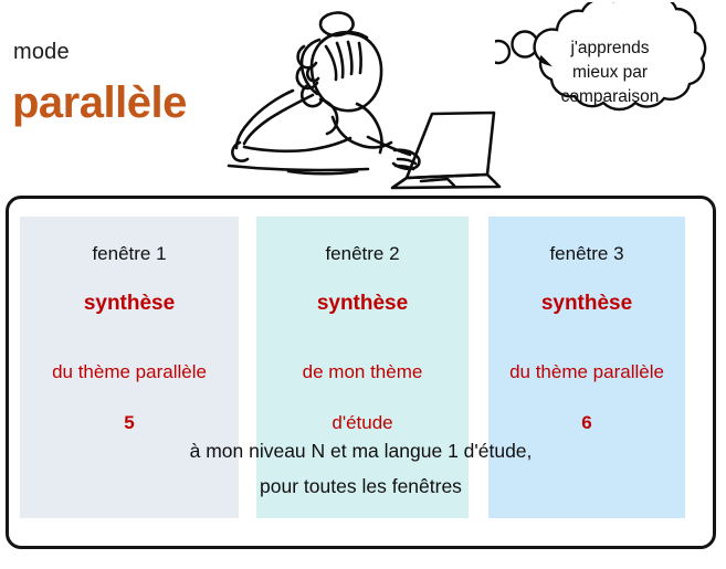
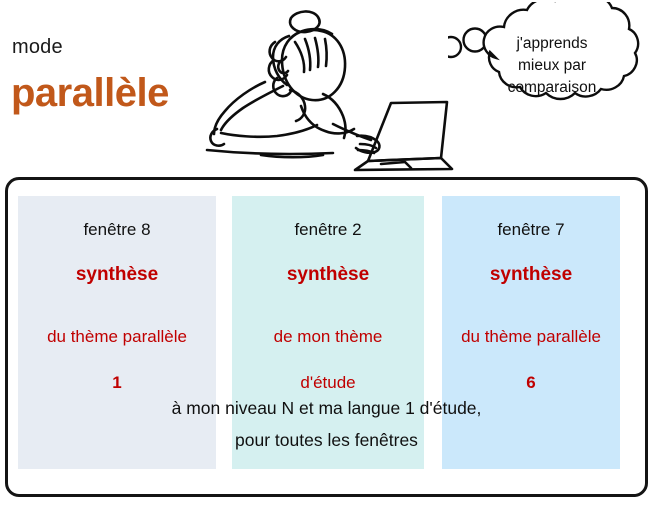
  mode
  parallèle
  j'apprends
  mieux par
  comparaison
- fenêtre 1
+ fenêtre 8
  synthèse
  du thème parallèle
- 5
+ 1
  fenêtre 2
  synthèse
  de mon thème
  d'étude
- fenêtre 3
+ fenêtre 7
  synthèse
  du thème parallèle
  6
  à mon niveau N et ma langue 1 d'étude,
  pour toutes les fenêtres
